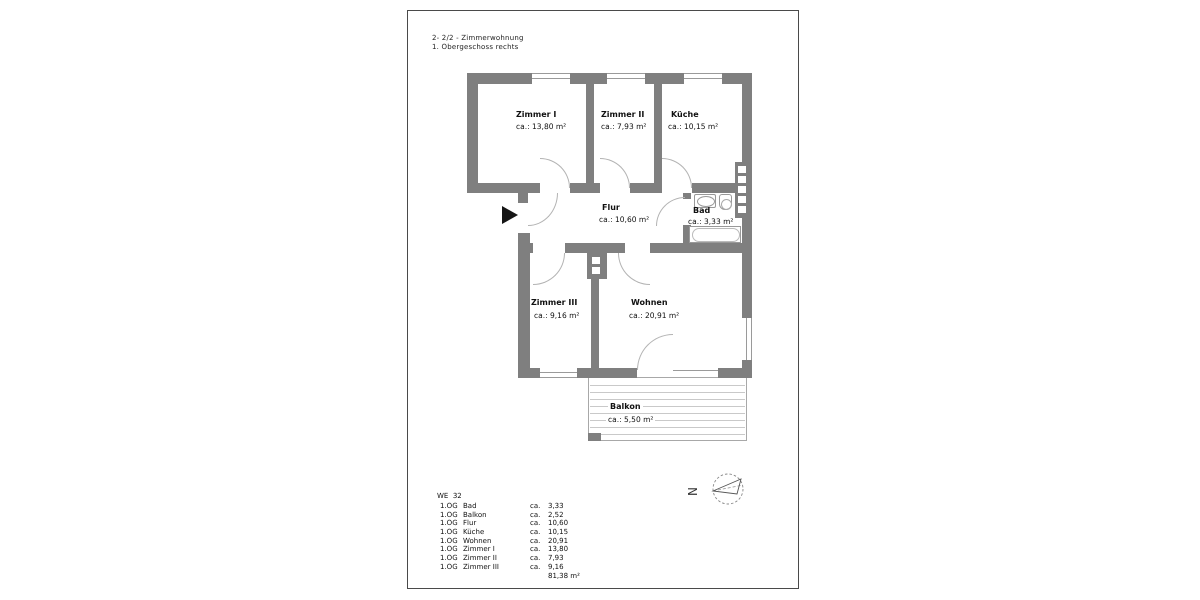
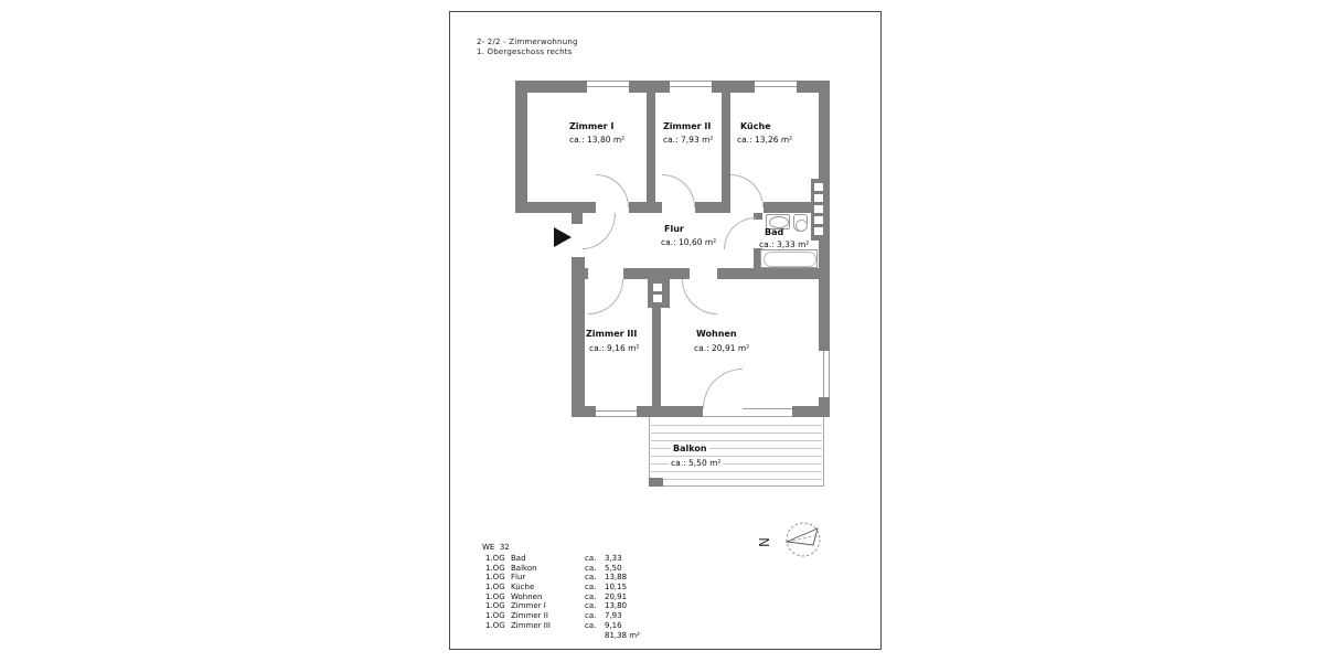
  2- 2/2 - Zimmerwohnung
  1. Obergeschoss rechts
  Zimmer I
  ca.: 13,80 m²
  Zimmer II
  ca.: 7,93 m²
  Küche
- ca.: 10,15 m²
+ ca.: 13,26 m²
  Flur
  ca.: 10,60 m²
  Bad
  ca.: 3,33 m²
  Zimmer III
  ca.: 9,16 m²
  Wohnen
  ca.: 20,91 m²
  Balkon
  ca.: 5,50 m²
  WE 32
  1.OG
  Bad
  ca.
  3,33
  1.OG
  Balkon
  ca.
- 2,52
+ 5,50
  1.OG
  Flur
  ca.
- 10,60
+ 13,88
  1.OG
  Küche
  ca.
  10,15
  1.OG
  Wohnen
  ca.
  20,91
  1.OG
  Zimmer I
  ca.
  13,80
  1.OG
  Zimmer II
  ca.
  7,93
  1.OG
  Zimmer III
  ca.
  9,16
  81,38 m²
